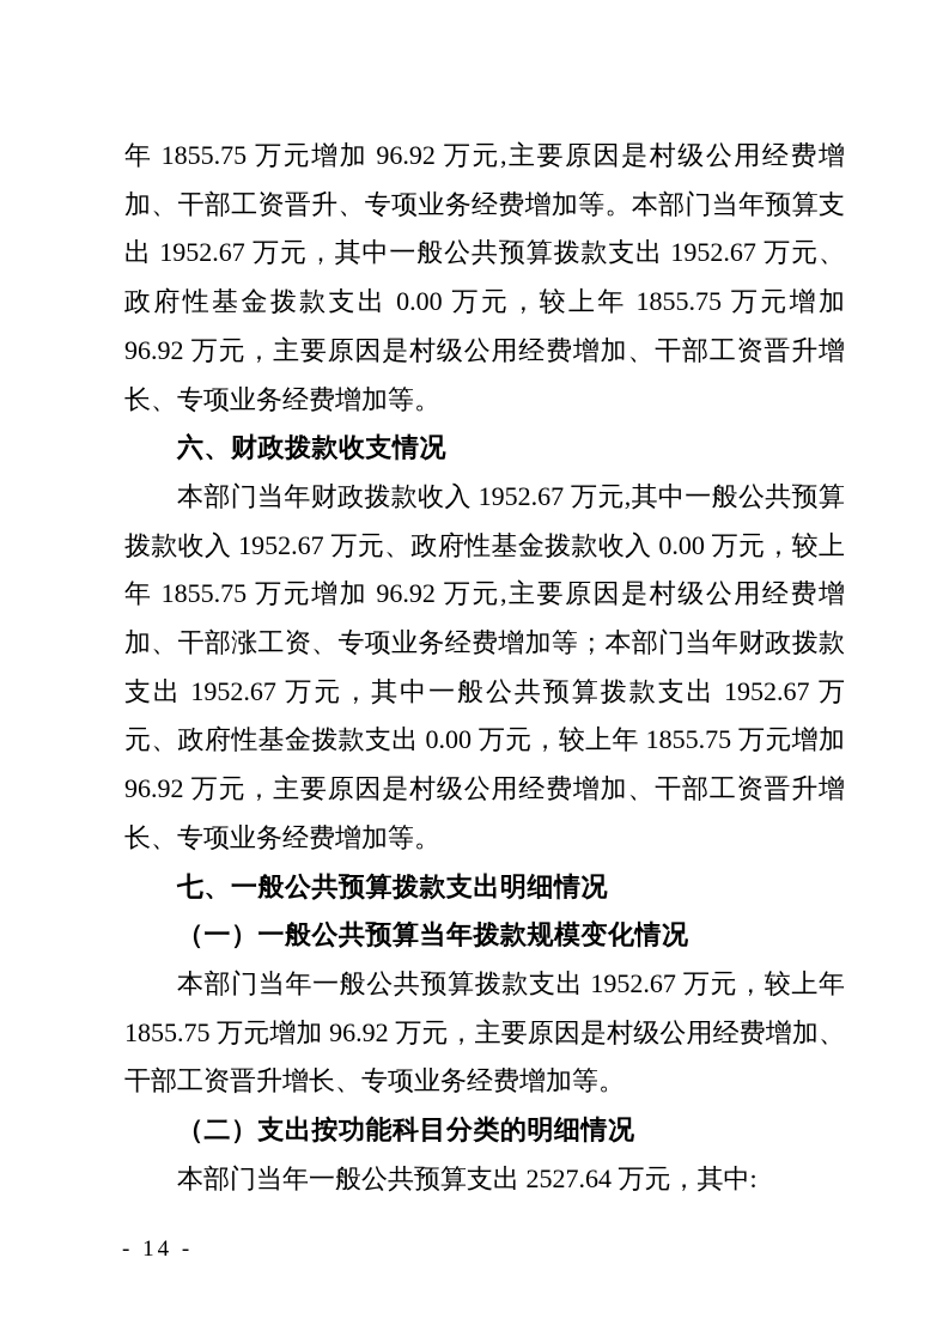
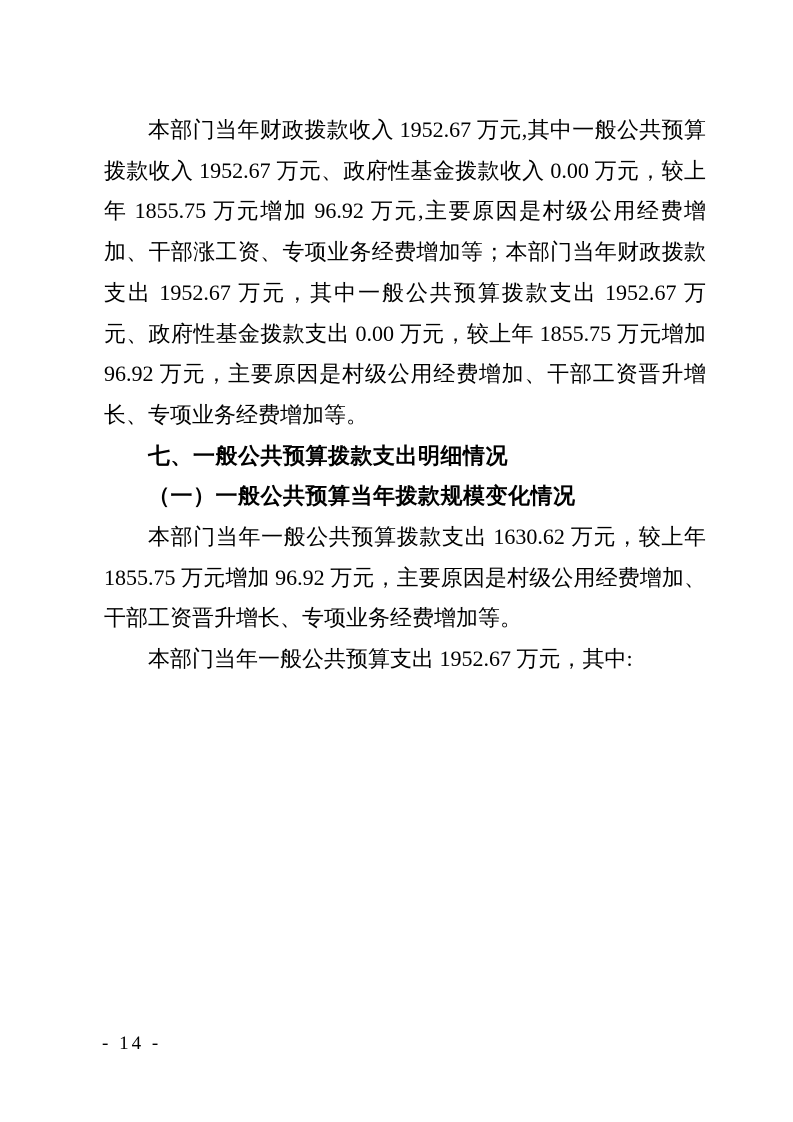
- 年 1855.75 万元增加 96.92 万元,主要原因是村级公用经费增加、干部工资晋升、专项业务经费增加等。本部门当年预算支出 1952.67 万元，其中一般公共预算拨款支出 1952.67 万元、政府性基金拨款支出 0.00 万元，较上年 1855.75 万元增加 96.92 万元，主要原因是村级公用经费增加、干部工资晋升增长、专项业务经费增加等。
- 六、财政拨款收支情况
  本部门当年财政拨款收入 1952.67 万元,其中一般公共预算拨款收入 1952.67 万元、政府性基金拨款收入 0.00 万元，较上年 1855.75 万元增加 96.92 万元,主要原因是村级公用经费增加、干部涨工资、专项业务经费增加等；本部门当年财政拨款支出 1952.67 万元，其中一般公共预算拨款支出 1952.67 万元、政府性基金拨款支出 0.00 万元，较上年 1855.75 万元增加 96.92 万元，主要原因是村级公用经费增加、干部工资晋升增长、专项业务经费增加等。
  七、一般公共预算拨款支出明细情况
  （一）一般公共预算当年拨款规模变化情况
- 本部门当年一般公共预算拨款支出 1952.67 万元，较上年 1855.75 万元增加 96.92 万元，主要原因是村级公用经费增加、干部工资晋升增长、专项业务经费增加等。
+ 本部门当年一般公共预算拨款支出 1630.62 万元，较上年 1855.75 万元增加 96.92 万元，主要原因是村级公用经费增加、干部工资晋升增长、专项业务经费增加等。
- （二）支出按功能科目分类的明细情况
- 本部门当年一般公共预算支出 2527.64 万元，其中:
+ 本部门当年一般公共预算支出 1952.67 万元，其中:
  - 14 -
